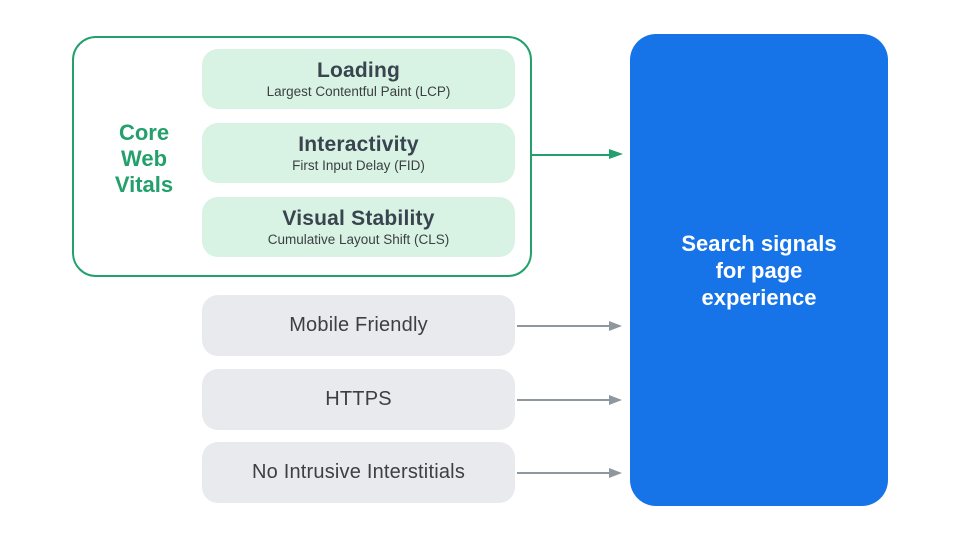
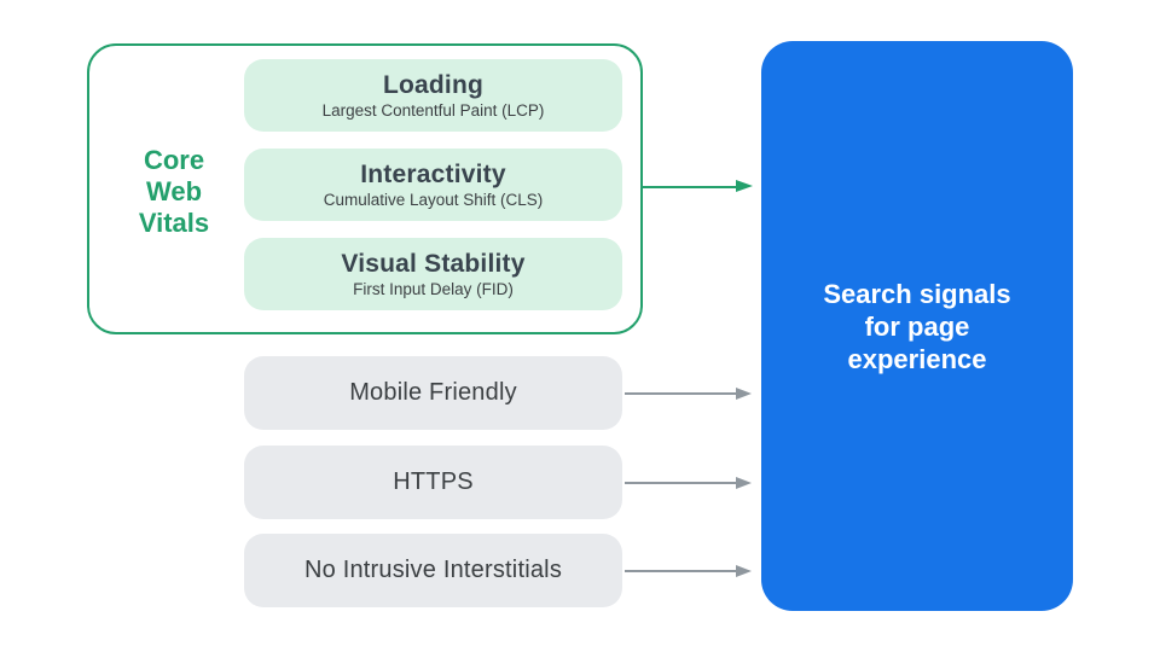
  Core
  Web
  Vitals
  Loading
  Largest Contentful Paint (LCP)
  Interactivity
- First Input Delay (FID)
+ Cumulative Layout Shift (CLS)
  Visual Stability
- Cumulative Layout Shift (CLS)
+ First Input Delay (FID)
  Mobile Friendly
  HTTPS
  No Intrusive Interstitials
  Search signals
  for page
  experience
